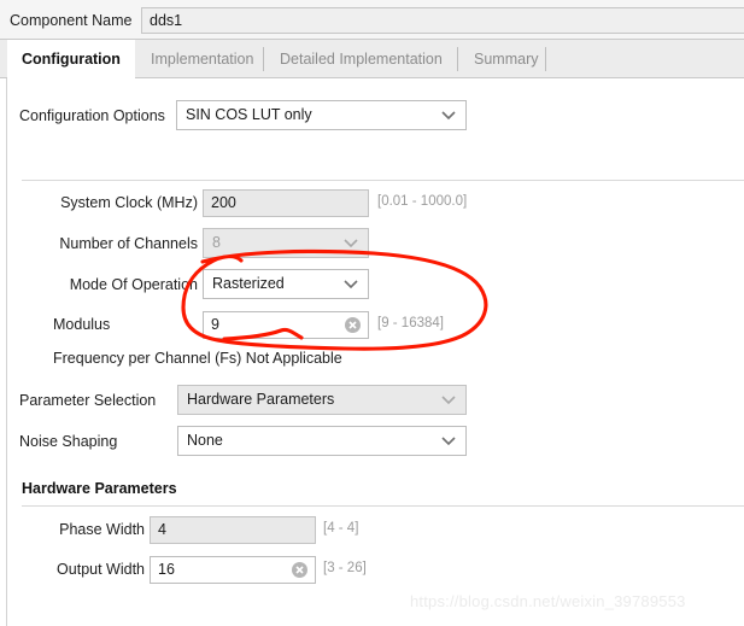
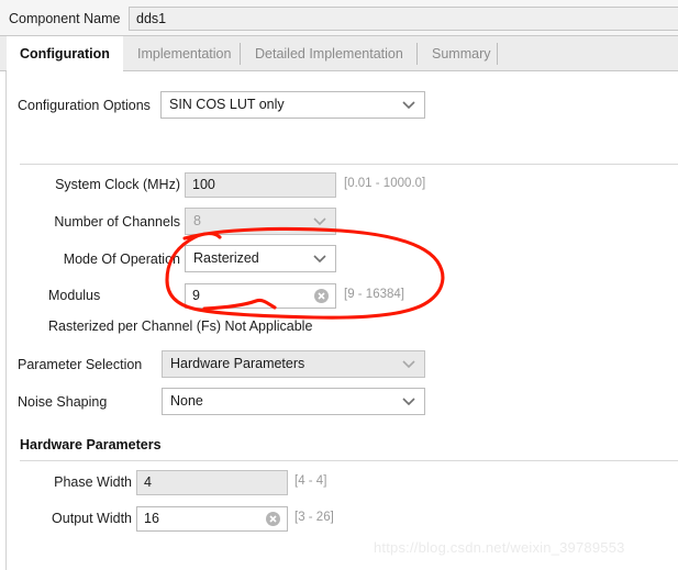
  Component Name
  dds1
  Configuration
  Implementation
  Detailed Implementation
  Summary
  Configuration Options
  SIN COS LUT only
  System Clock (MHz)
- 200
+ 100
  [0.01 - 1000.0]
  Number of Channels
  8
  Mode Of Operation
  Rasterized
  Modulus
  9
  [9 - 16384]
- Frequency per Channel (Fs) Not Applicable
+ Rasterized per Channel (Fs) Not Applicable
  Parameter Selection
  Hardware Parameters
  Noise Shaping
  None
  Hardware Parameters
  Phase Width
  4
  [4 - 4]
  Output Width
  16
  [3 - 26]
